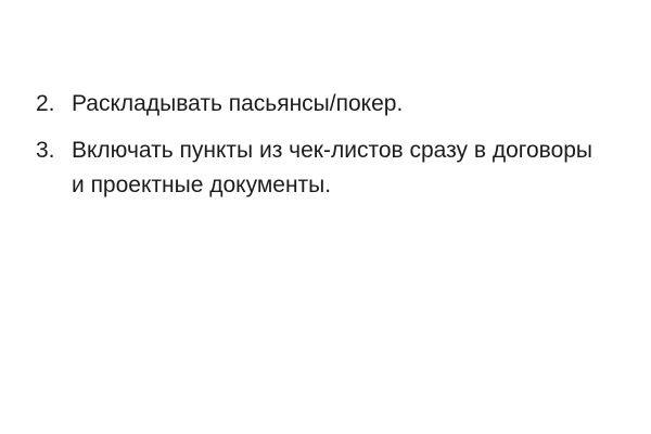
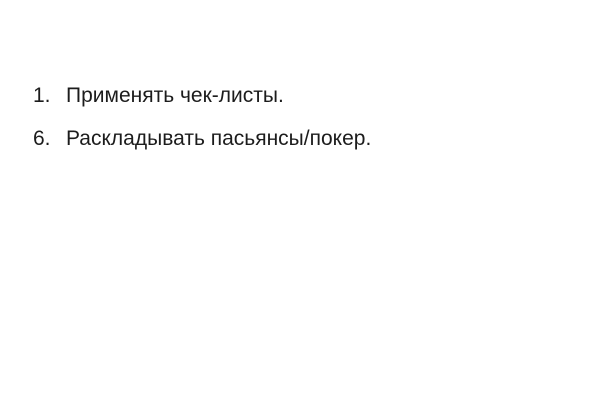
+ 1.
+ Применять чек-листы.
- 2.
+ 6.
  Раскладывать пасьянсы/покер.
- 3.
- Включать пункты из чек-листов сразу в договоры и проектные документы.
